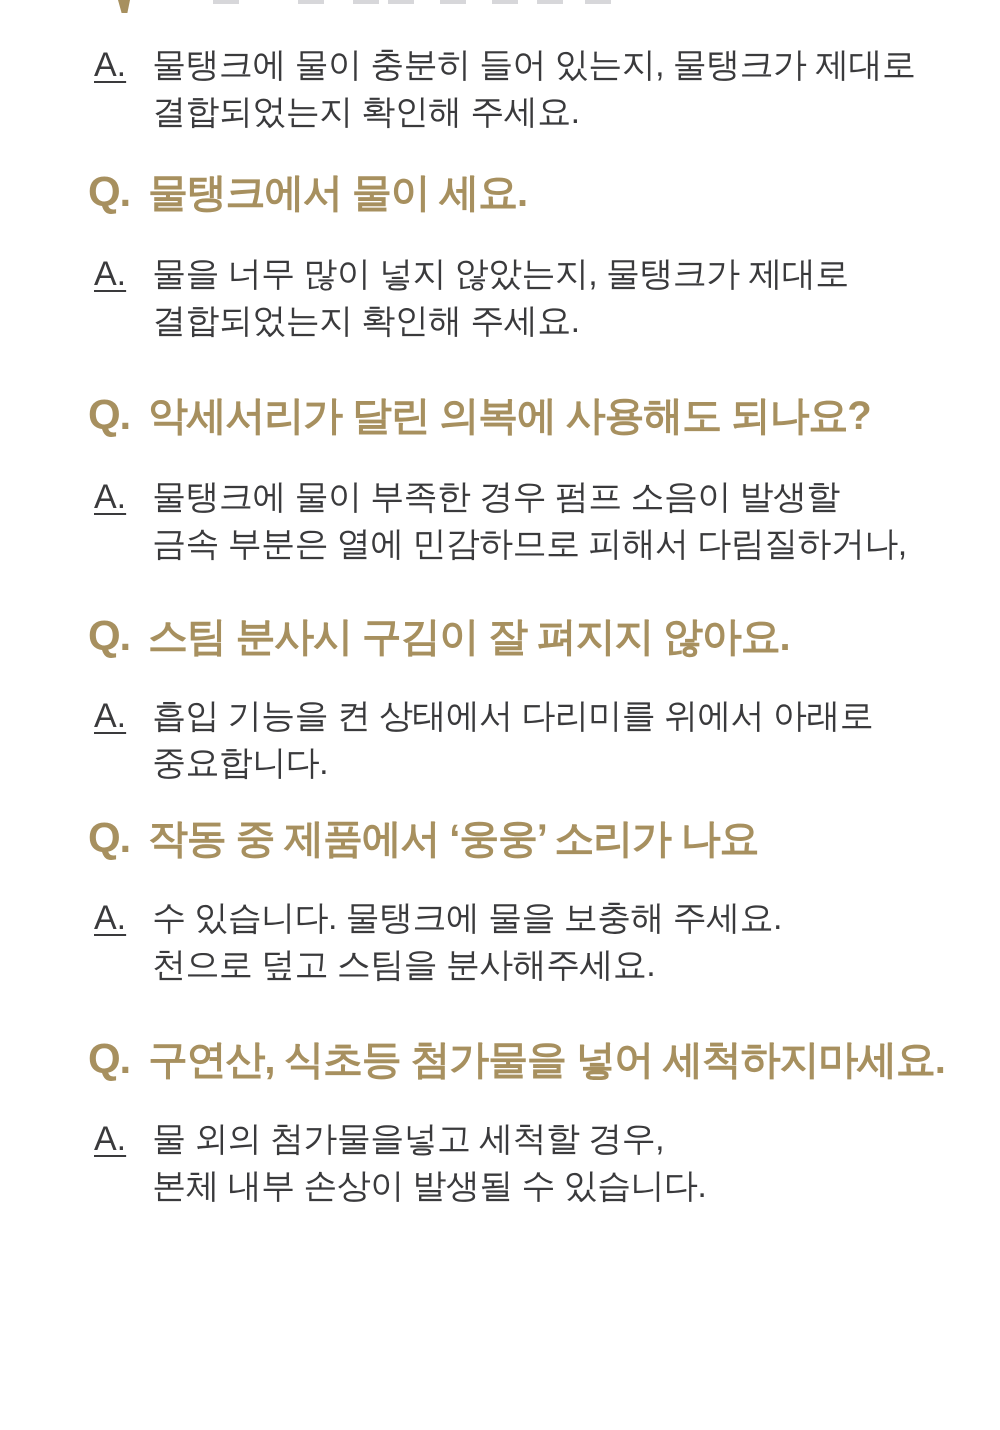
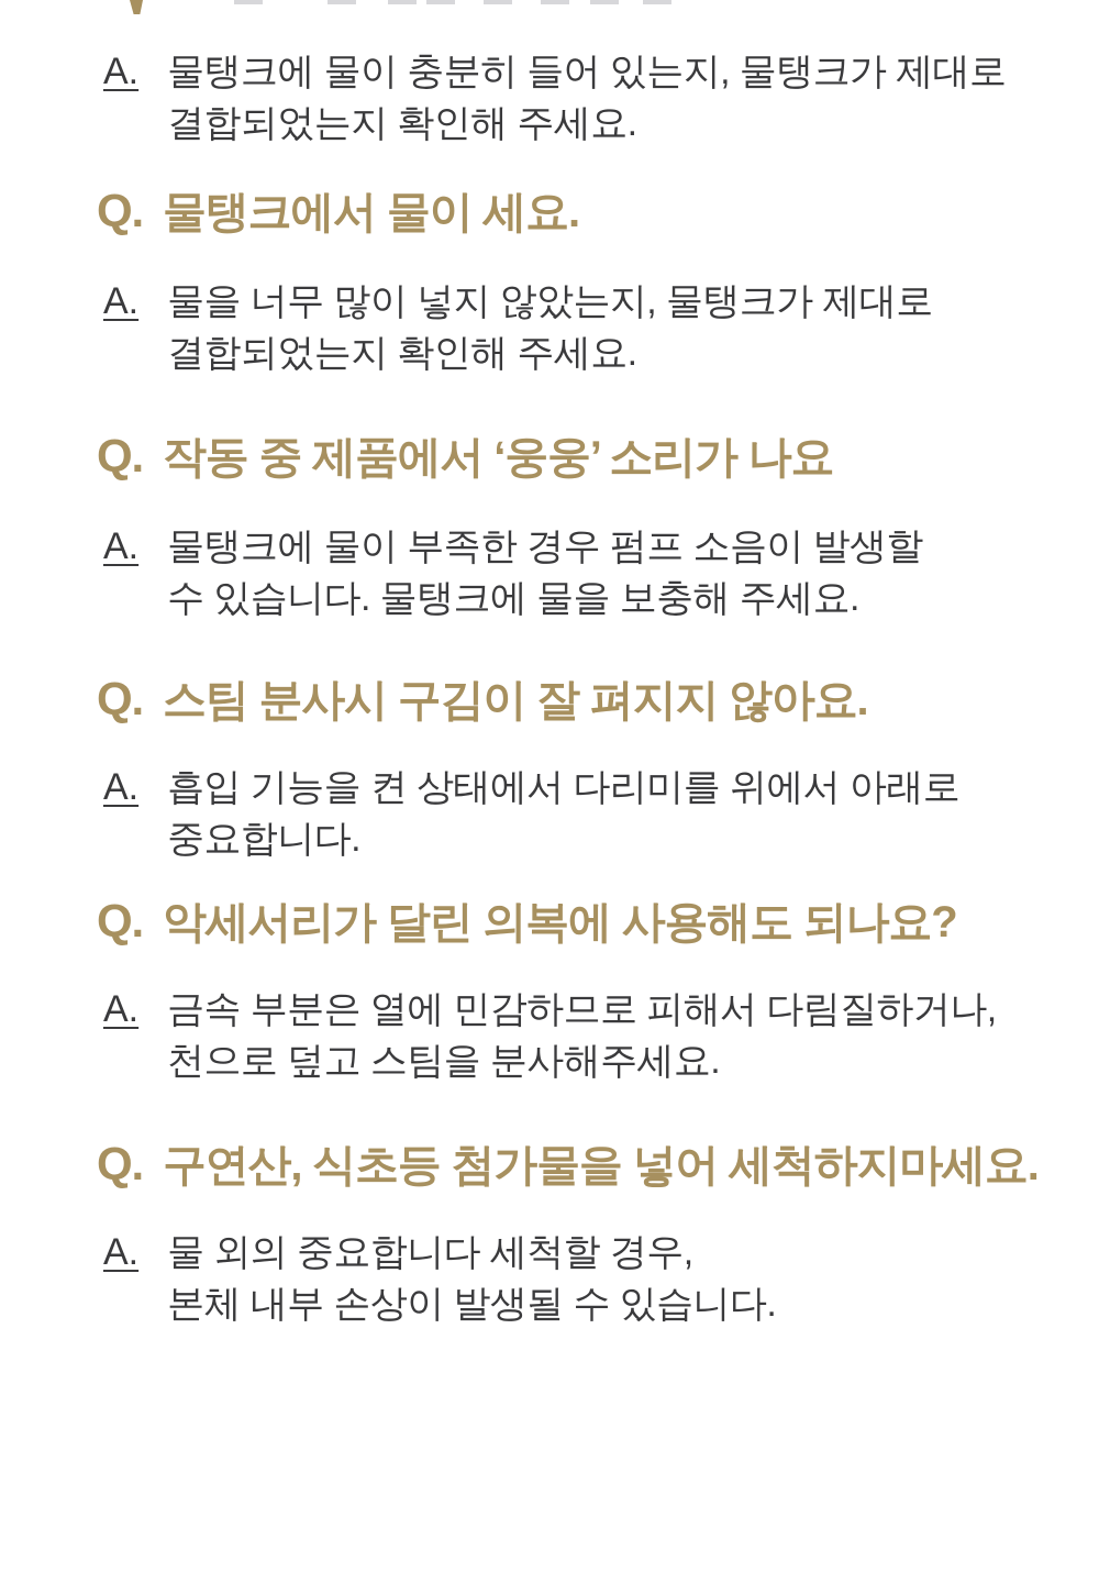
  A.
  물탱크에 물이 충분히 들어 있는지, 물탱크가 제대로
  결합되었는지 확인해 주세요.
  Q.
  물탱크에서 물이 세요.
  A.
  물을 너무 많이 넣지 않았는지, 물탱크가 제대로
  결합되었는지 확인해 주세요.
  Q.
- 악세서리가 달린 의복에 사용해도 되나요?
+ 작동 중 제품에서 ‘웅웅’ 소리가 나요
  A.
  물탱크에 물이 부족한 경우 펌프 소음이 발생할
- 금속 부분은 열에 민감하므로 피해서 다림질하거나,
+ 수 있습니다. 물탱크에 물을 보충해 주세요.
  Q.
  스팀 분사시 구김이 잘 펴지지 않아요.
  A.
  흡입 기능을 켠 상태에서 다리미를 위에서 아래로
  중요합니다.
  Q.
- 작동 중 제품에서 ‘웅웅’ 소리가 나요
+ 악세서리가 달린 의복에 사용해도 되나요?
  A.
- 수 있습니다. 물탱크에 물을 보충해 주세요.
+ 금속 부분은 열에 민감하므로 피해서 다림질하거나,
  천으로 덮고 스팀을 분사해주세요.
  Q.
  구연산, 식초등 첨가물을 넣어 세척하지마세요.
  A.
- 물 외의 첨가물을넣고 세척할 경우,
+ 물 외의 중요합니다 세척할 경우,
  본체 내부 손상이 발생될 수 있습니다.
